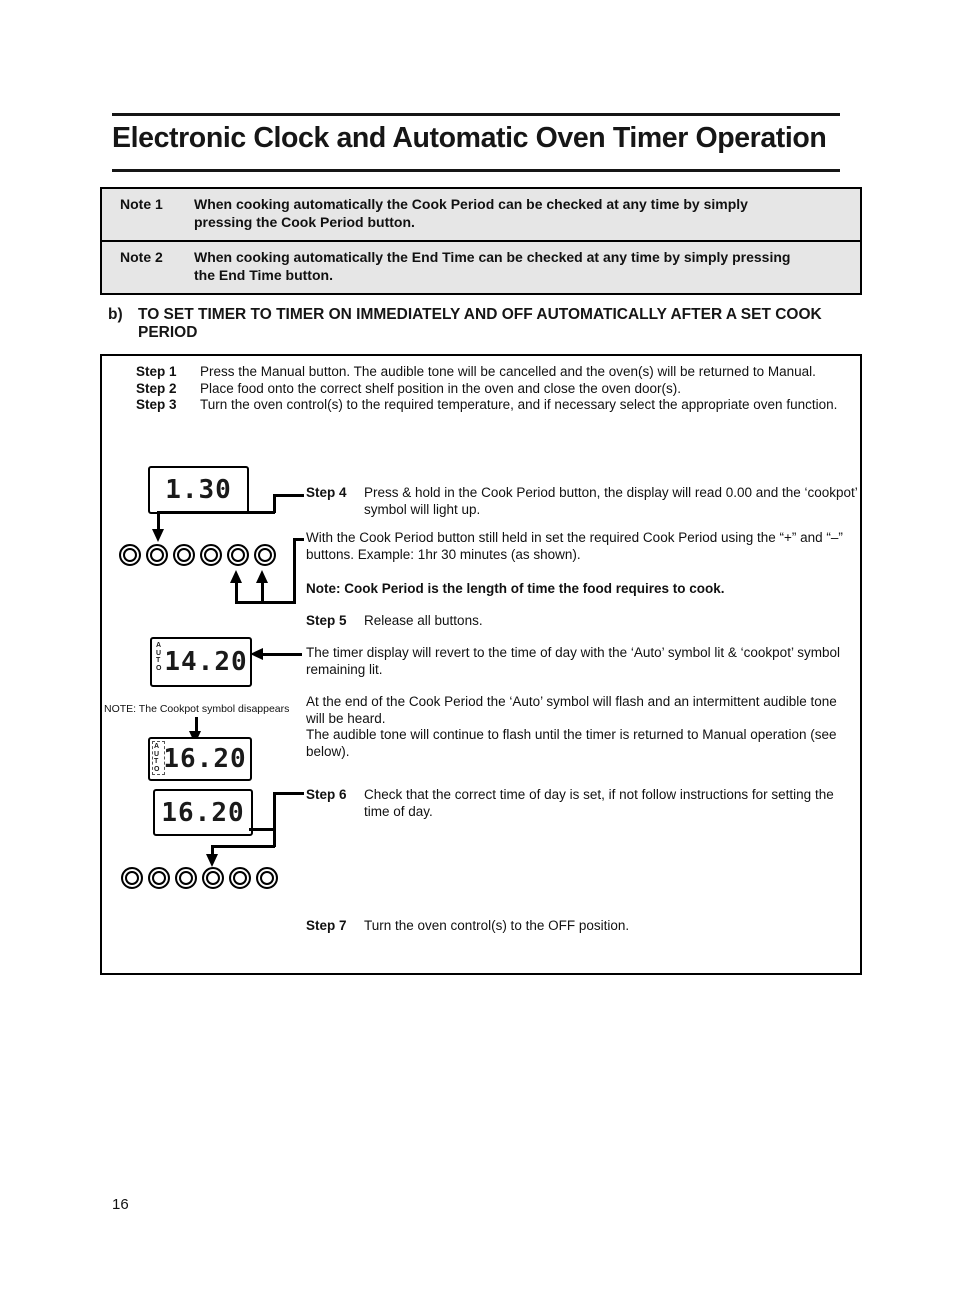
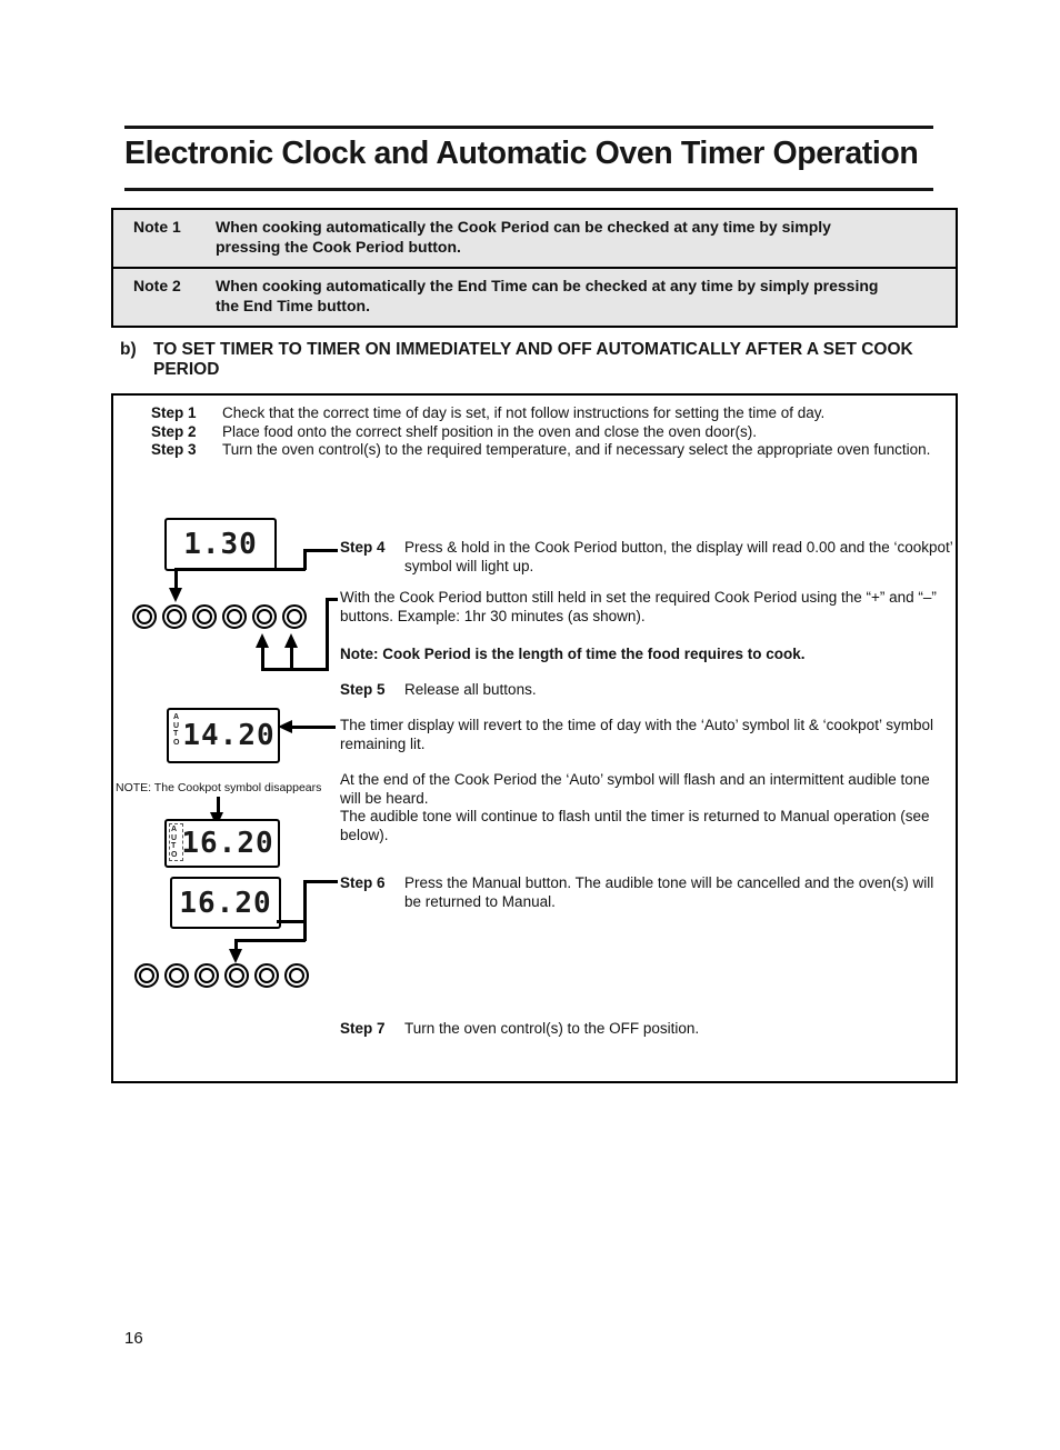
  Electronic Clock and Automatic Oven Timer Operation
  Note 1
  When cooking automatically the Cook Period can be checked at any time by simply pressing the Cook Period button.
  Note 2
  When cooking automatically the End Time can be checked at any time by simply pressing the End Time button.
  b)
  TO SET TIMER TO TIMER ON IMMEDIATELY AND OFF AUTOMATICALLY AFTER A SET COOK PERIOD
  Step 1
- Press the Manual button. The audible tone will be cancelled and the oven(s) will be returned to Manual.
+ Check that the correct time of day is set, if not follow instructions for setting the time of day.
  Step 2
  Place food onto the correct shelf position in the oven and close the oven door(s).
  Step 3
  Turn the oven control(s) to the required temperature, and if necessary select the appropriate oven function.
  1.30
  Step 4
  Press & hold in the Cook Period button, the display will read 0.00 and the ‘cookpot’ symbol will light up.
  With the Cook Period button still held in set the required Cook Period using the “+” and “–” buttons. Example: 1hr 30 minutes (as shown).
  Note: Cook Period is the length of time the food requires to cook.
  Step 5
  Release all buttons.
  14.20
  The timer display will revert to the time of day with the ‘Auto’ symbol lit & ‘cookpot’ symbol remaining lit.
  At the end of the Cook Period the ‘Auto’ symbol will flash and an intermittent audible tone will be heard.
  The audible tone will continue to flash until the timer is returned to Manual operation (see below).
  NOTE: The Cookpot symbol disappears
  16.20
  16.20
  Step 6
- Check that the correct time of day is set, if not follow instructions for setting the time of day.
+ Press the Manual button. The audible tone will be cancelled and the oven(s) will be returned to Manual.
  Step 7
  Turn the oven control(s) to the OFF position.
  16
